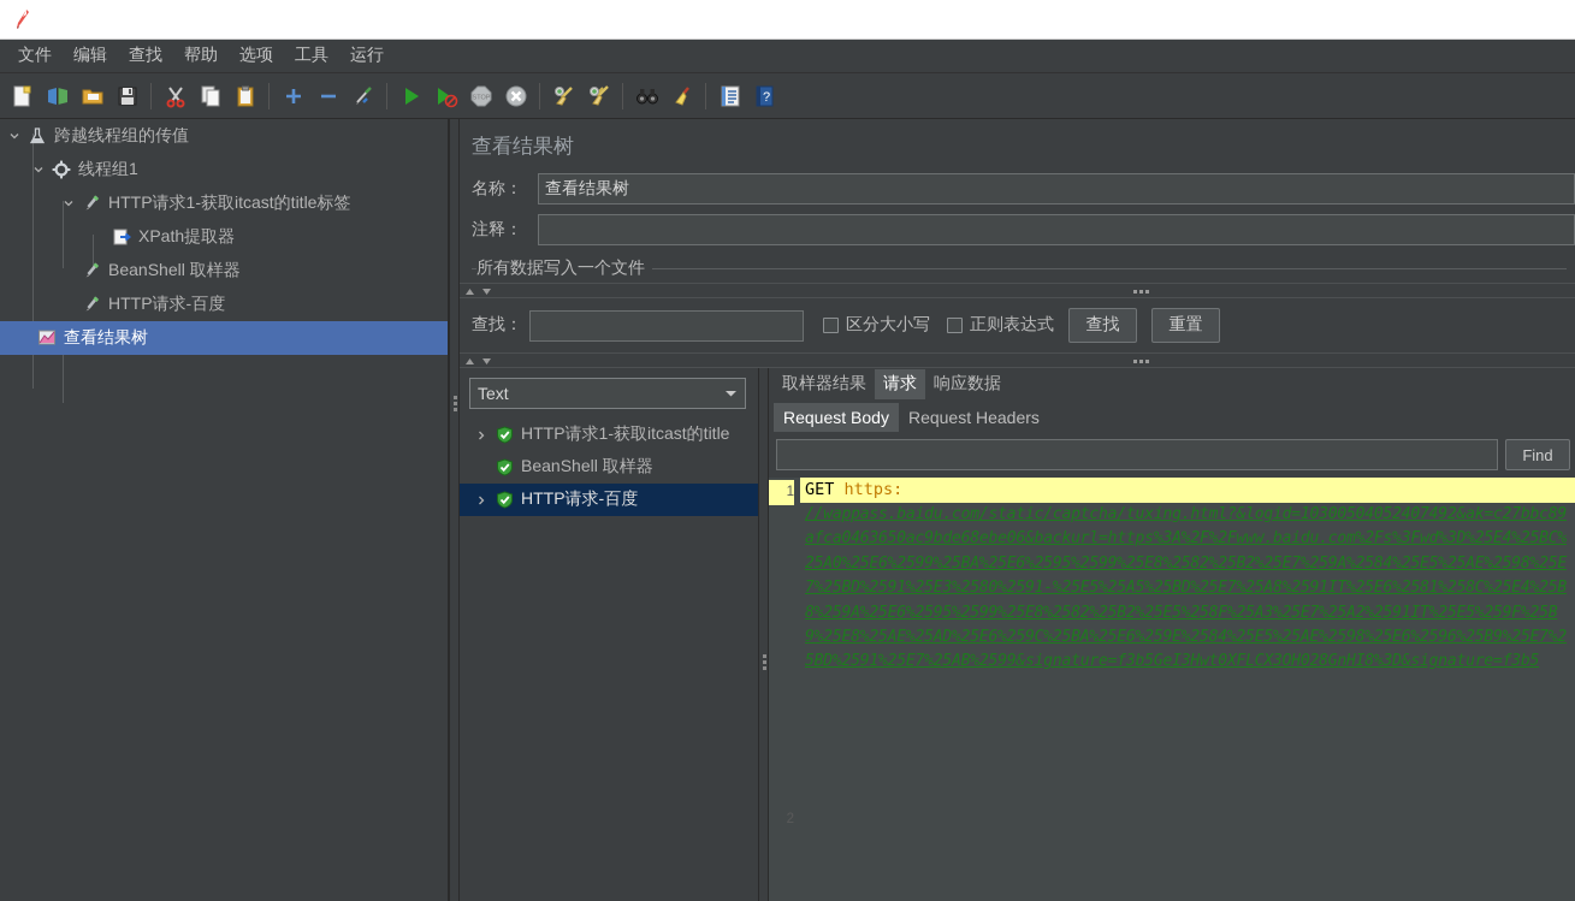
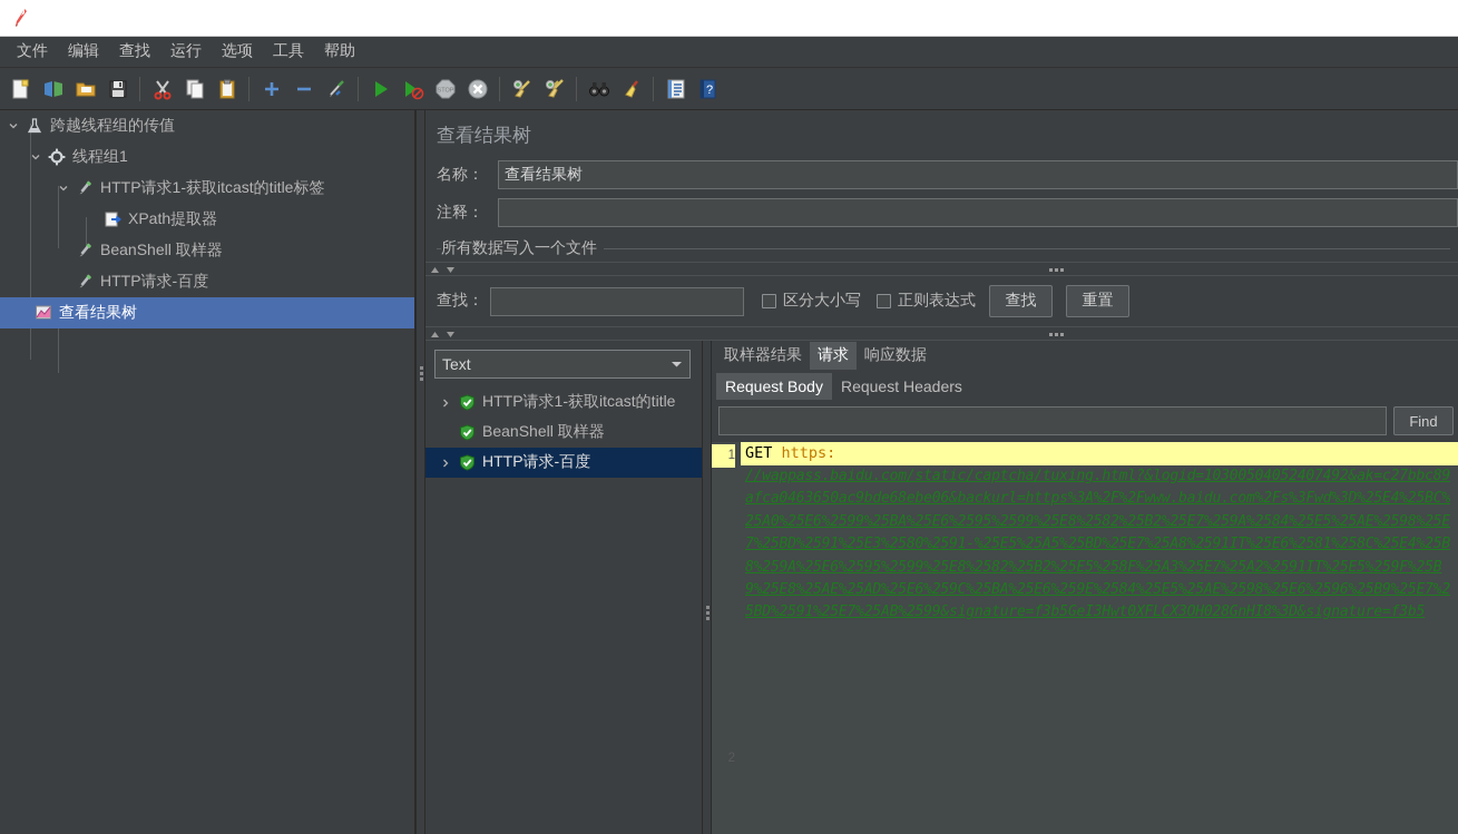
  文件
  编辑
  查找
- 帮助
+ 运行
  选项
  工具
- 运行
+ 帮助
  ?
  跨越线程组的传值
  线程组1
  HTTP请求1-获取itcast的title标签
  XPath提取器
  BeanShell 取样器
  HTTP请求-百度
  查看结果树
  查看结果树
  名称：
  查看结果树
  注释：
  所有数据写入一个文件
  查找：
  区分大小写
  正则表达式
  查找
  重置
  Text
  HTTP请求1-获取itcast的title
  BeanShell 取样器
  HTTP请求-百度
  取样器结果
  请求
  响应数据
  Request Body
  Request Headers
  Find
  1
  GET https:
  //wappass.baidu.com/static/captcha/tuxing.html?&logid=10300504052407492&ak=c27bbc89afca0463650ac9bde68ebe06&backurl=https%3A%2F%2Fwww.baidu.com%2Fs%3Fwd%3D%25E4%25BC%25A0%25E6%2599%25BA%25E6%2595%2599%25E8%2582%25B2%25E7%259A%2584%25E5%25AE%2598%25E7%25BD%2591%25E3%2580%2591-%25E5%25A5%25BD%25E7%25A8%2591IT%25E6%2581%258C%25E4%25B8%259A%25E6%2595%2599%25E8%2582%25B2%25E5%258F%25A3%25E7%25A2%2591IT%25E5%259F%25B9%25E8%25AE%25AD%25E6%259C%25BA%25E6%259E%2584%25E5%25AE%2598%25E6%2596%25B9%25E7%25BD%2591%25E7%25AB%2599&signature=f3b5GeI3Hwt0XFLCX3OH028GnHI8%3D&signature=f3b5
